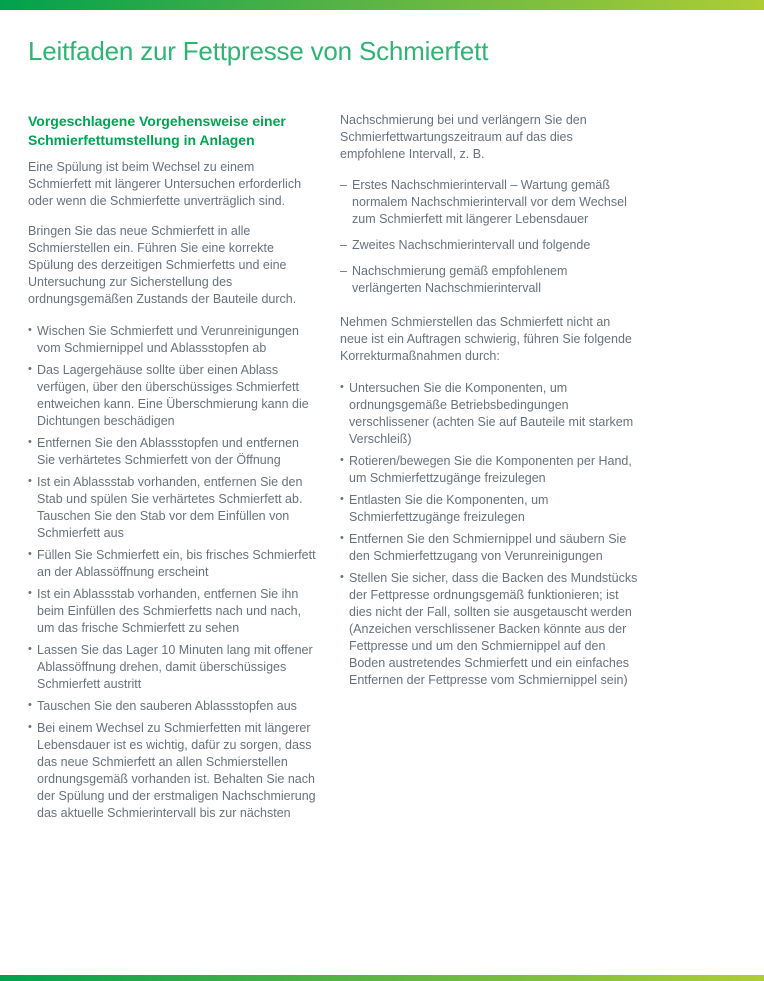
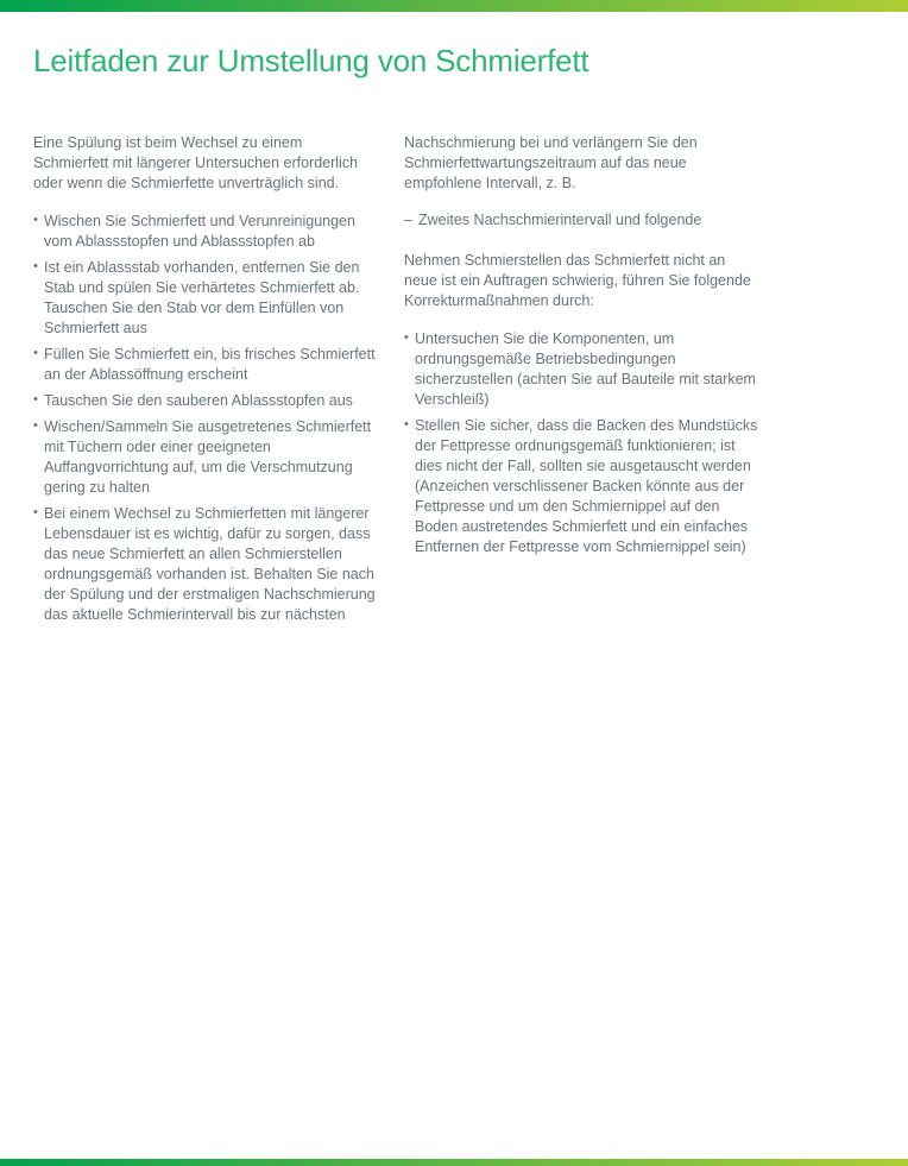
- Leitfaden zur Fettpresse von Schmierfett
+ Leitfaden zur Umstellung von Schmierfett
- Vorgeschlagene Vorgehensweise einer Schmierfettumstellung in Anlagen
  Eine Spülung ist beim Wechsel zu einem Schmierfett mit längerer Untersuchen erforderlich oder wenn die Schmierfette unverträglich sind.
- Bringen Sie das neue Schmierfett in alle Schmierstellen ein. Führen Sie eine korrekte Spülung des derzeitigen Schmierfetts und eine Untersuchung zur Sicherstellung des ordnungsgemäßen Zustands der Bauteile durch.
- Wischen Sie Schmierfett und Verunreinigungen vom Schmiernippel und Ablassstopfen ab
+ Wischen Sie Schmierfett und Verunreinigungen vom Ablassstopfen und Ablassstopfen ab
- Das Lagergehäuse sollte über einen Ablass verfügen, über den überschüssiges Schmierfett entweichen kann. Eine Überschmierung kann die Dichtungen beschädigen
- Entfernen Sie den Ablassstopfen und entfernen Sie verhärtetes Schmierfett von der Öffnung
  Ist ein Ablassstab vorhanden, entfernen Sie den Stab und spülen Sie verhärtetes Schmierfett ab. Tauschen Sie den Stab vor dem Einfüllen von Schmierfett aus
  Füllen Sie Schmierfett ein, bis frisches Schmierfett an der Ablassöffnung erscheint
- Ist ein Ablassstab vorhanden, entfernen Sie ihn beim Einfüllen des Schmierfetts nach und nach, um das frische Schmierfett zu sehen
- Lassen Sie das Lager 10 Minuten lang mit offener Ablassöffnung drehen, damit überschüssiges Schmierfett austritt
  Tauschen Sie den sauberen Ablassstopfen aus
+ Wischen/Sammeln Sie ausgetretenes Schmierfett mit Tüchern oder einer geeigneten Auffangvorrichtung auf, um die Verschmutzung gering zu halten
  Bei einem Wechsel zu Schmierfetten mit längerer Lebensdauer ist es wichtig, dafür zu sorgen, dass das neue Schmierfett an allen Schmierstellen ordnungsgemäß vorhanden ist. Behalten Sie nach der Spülung und der erstmaligen Nachschmierung das aktuelle Schmierintervall bis zur nächsten
- Nachschmierung bei und verlängern Sie den Schmierfettwartungszeitraum auf das dies empfohlene Intervall, z. B.
+ Nachschmierung bei und verlängern Sie den Schmierfettwartungszeitraum auf das neue empfohlene Intervall, z. B.
- Erstes Nachschmierintervall – Wartung gemäß normalem Nachschmierintervall vor dem Wechsel zum Schmierfett mit längerer Lebensdauer
  Zweites Nachschmierintervall und folgende
- Nachschmierung gemäß empfohlenem verlängerten Nachschmierintervall
  Nehmen Schmierstellen das Schmierfett nicht an neue ist ein Auftragen schwierig, führen Sie folgende Korrekturmaßnahmen durch:
- Untersuchen Sie die Komponenten, um ordnungsgemäße Betriebsbedingungen verschlissener (achten Sie auf Bauteile mit starkem Verschleiß)
+ Untersuchen Sie die Komponenten, um ordnungsgemäße Betriebsbedingungen sicherzustellen (achten Sie auf Bauteile mit starkem Verschleiß)
- Rotieren/bewegen Sie die Komponenten per Hand, um Schmierfettzugänge freizulegen
- Entlasten Sie die Komponenten, um Schmierfettzugänge freizulegen
- Entfernen Sie den Schmiernippel und säubern Sie den Schmierfettzugang von Verunreinigungen
  Stellen Sie sicher, dass die Backen des Mundstücks der Fettpresse ordnungsgemäß funktionieren; ist dies nicht der Fall, sollten sie ausgetauscht werden (Anzeichen verschlissener Backen könnte aus der Fettpresse und um den Schmiernippel auf den Boden austretendes Schmierfett und ein einfaches Entfernen der Fettpresse vom Schmiernippel sein)
